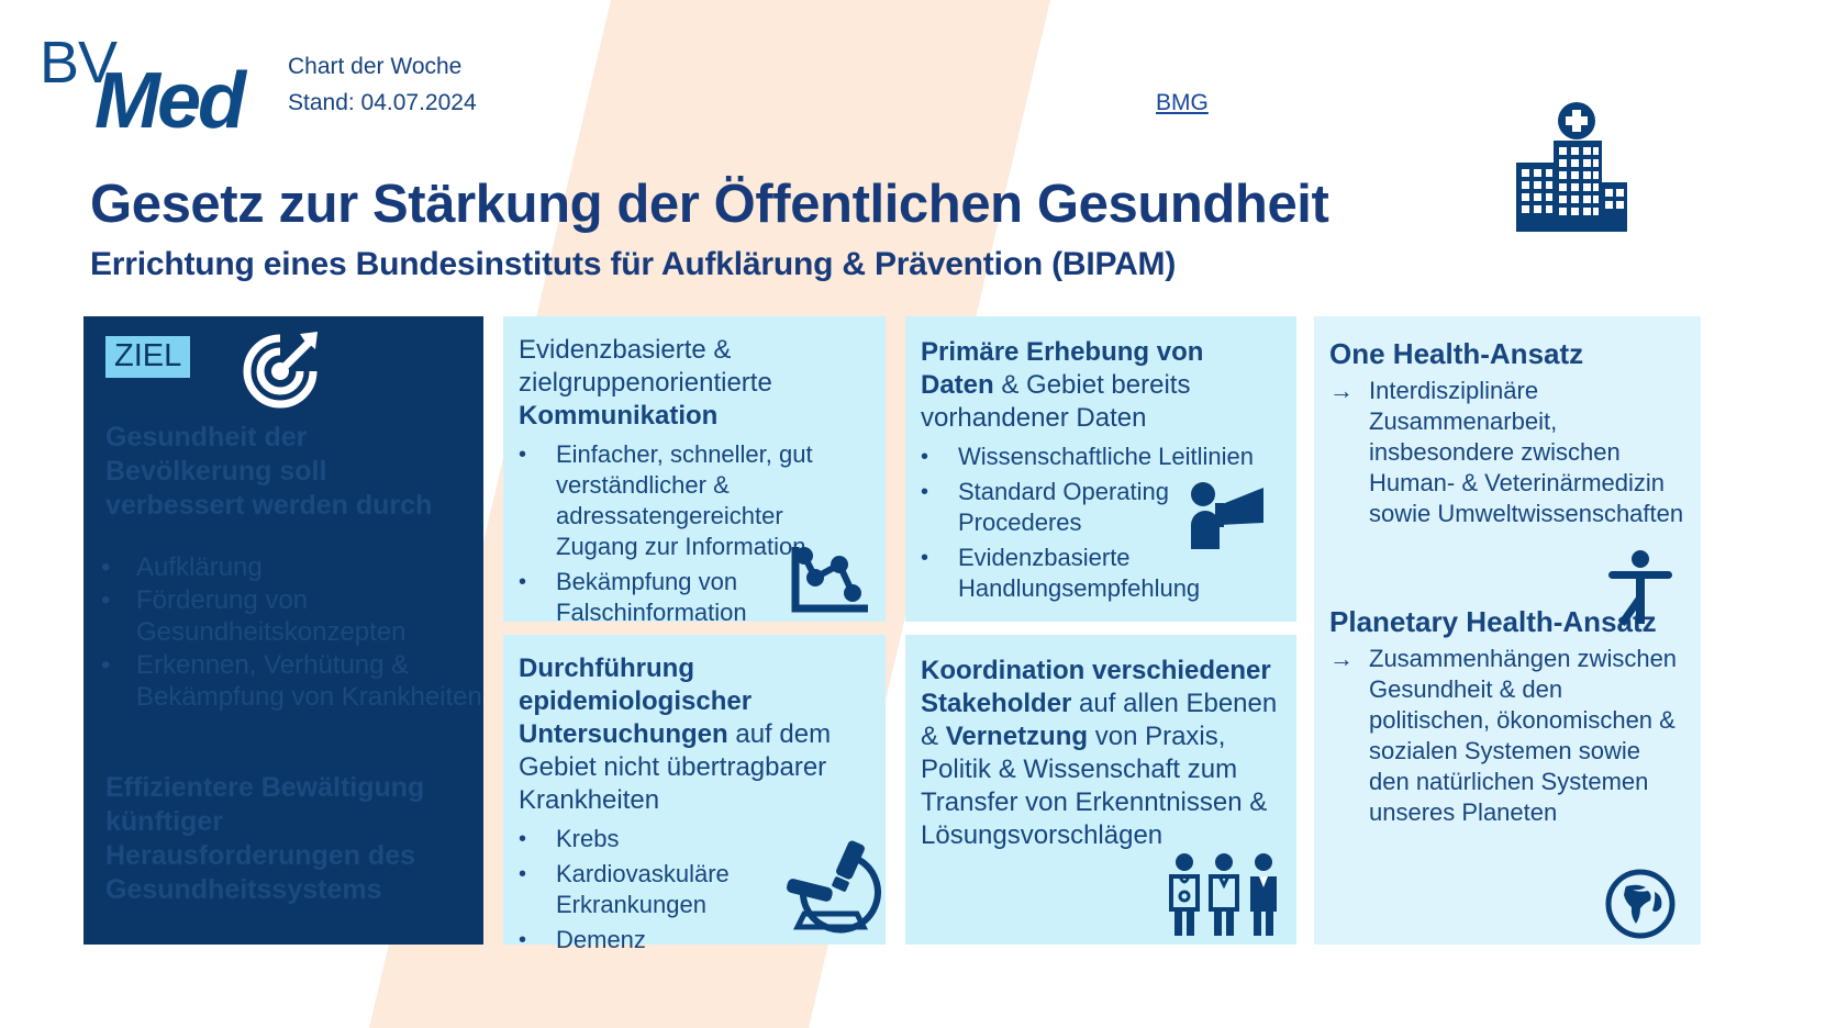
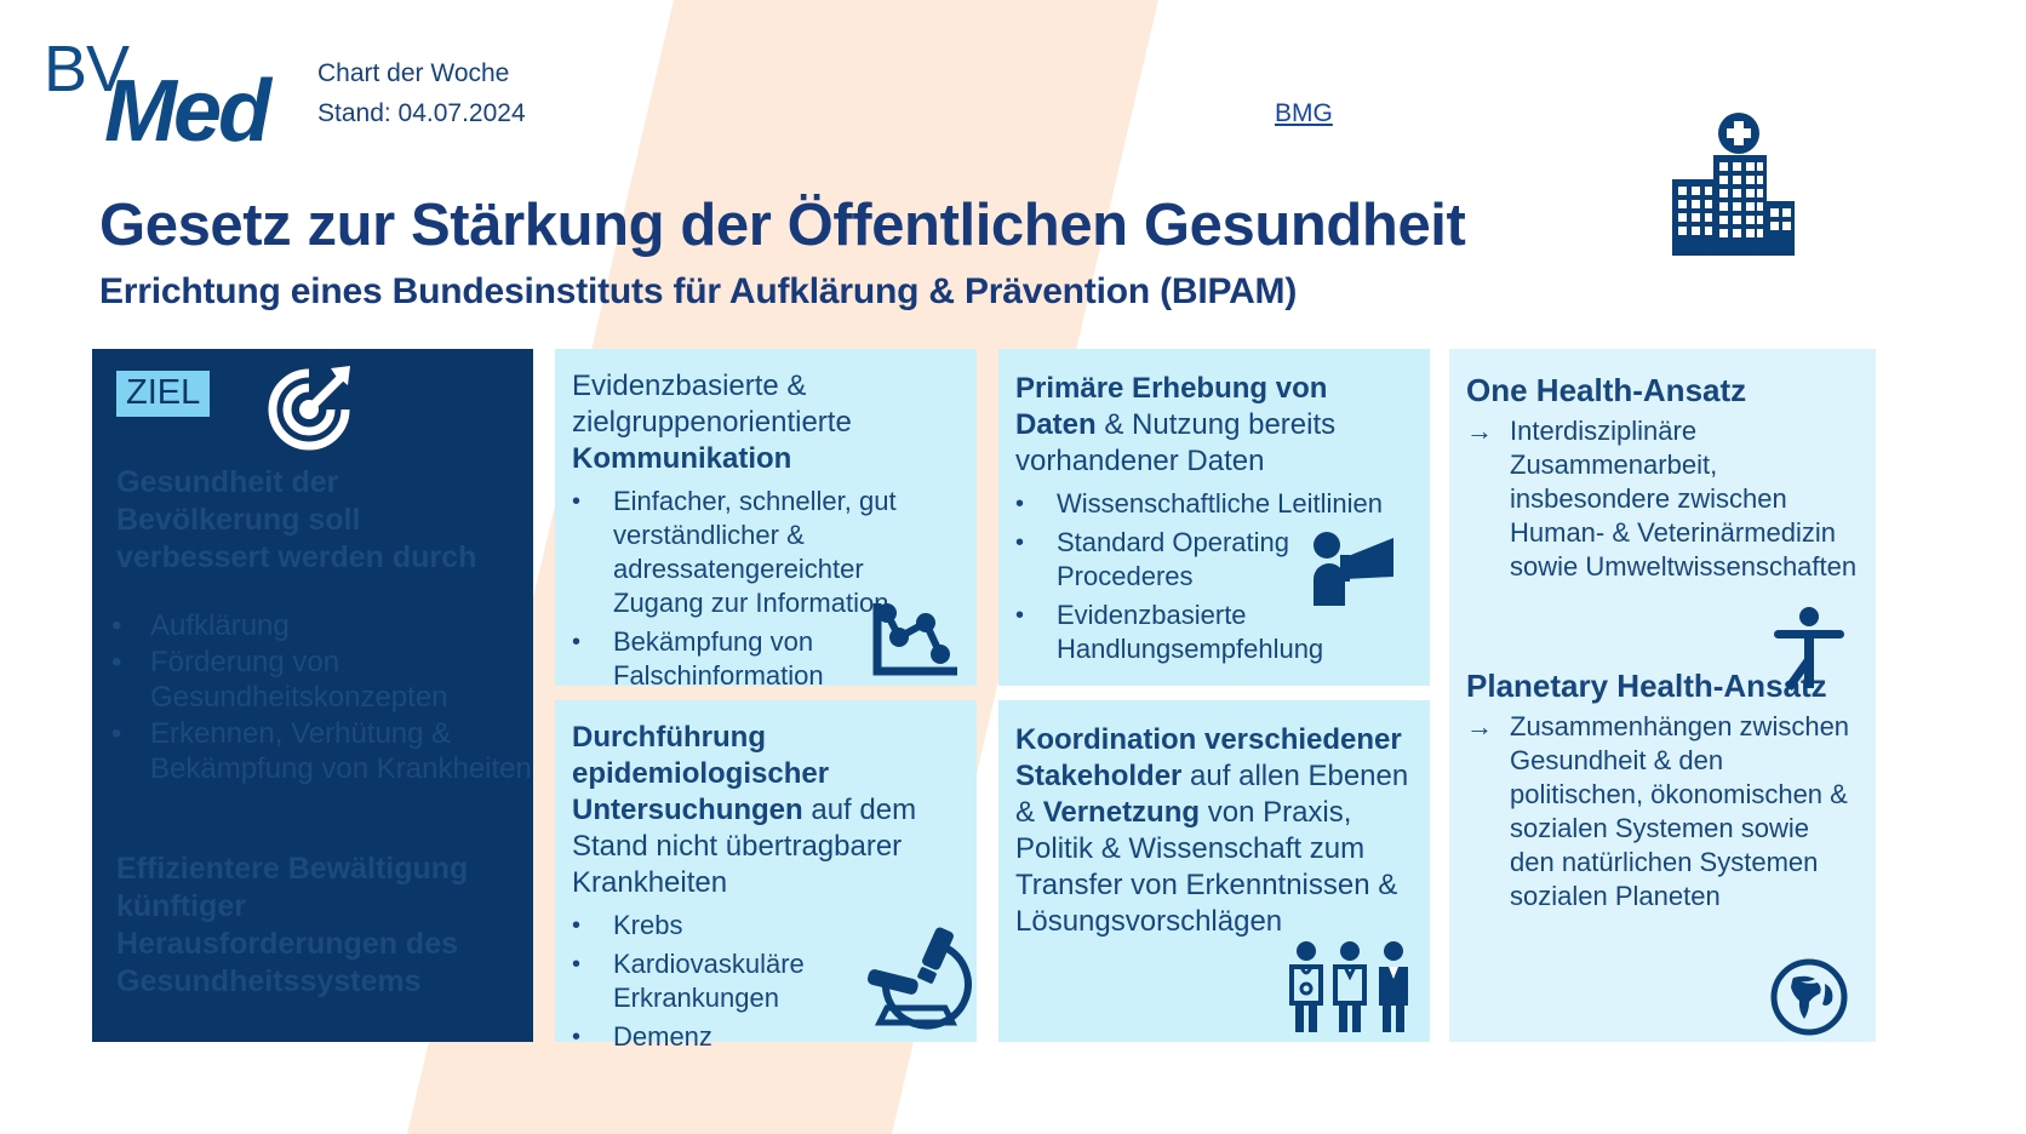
  BV
  Med
  Chart der Woche
  Stand: 04.07.2024
  BMG
  Gesetz zur Stärkung der Öffentlichen Gesundheit
  Errichtung eines Bundesinstituts für Aufklärung & Prävention (BIPAM)
  ZIEL
  Evidenzbasierte & zielgruppenorientierte Kommunikation
  •
  Einfacher, schneller, gut verständlicher & adressatengereichter Zugang zur Information
  •
  Bekämpfung von Falschinformation
- Durchführung epidemiologischer Untersuchungen auf dem Gebiet nicht übertragbarer Krankheiten
+ Durchführung epidemiologischer Untersuchungen auf dem Stand nicht übertragbarer Krankheiten
  •
  Krebs
  •
  Kardiovaskuläre Erkrankungen
  •
  Demenz
- Primäre Erhebung von Daten & Gebiet bereits vorhandener Daten
+ Primäre Erhebung von Daten & Nutzung bereits vorhandener Daten
  •
  Wissenschaftliche Leitlinien
  •
  Standard Operating Procederes
  •
  Evidenzbasierte Handlungsempfehlung
  Koordination verschiedener Stakeholder auf allen Ebenen & Vernetzung von Praxis, Politik & Wissenschaft zum Transfer von Erkenntnissen & Lösungsvorschlägen
  One Health-Ansatz
  →
  Interdisziplinäre Zusammenarbeit, insbesondere zwischen Human- & Veterinärmedizin sowie Umweltwissenschaften
  Planetary Health-Ansz
  →
- Zusammenhängen zwischen Gesundheit & den politischen, ökonomischen & sozialen Systemen sowie den natürlichen Systemen unseres Planeten
+ Zusammenhängen zwischen Gesundheit & den politischen, ökonomischen & sozialen Systemen sowie den natürlichen Systemen sozialen Planeten
